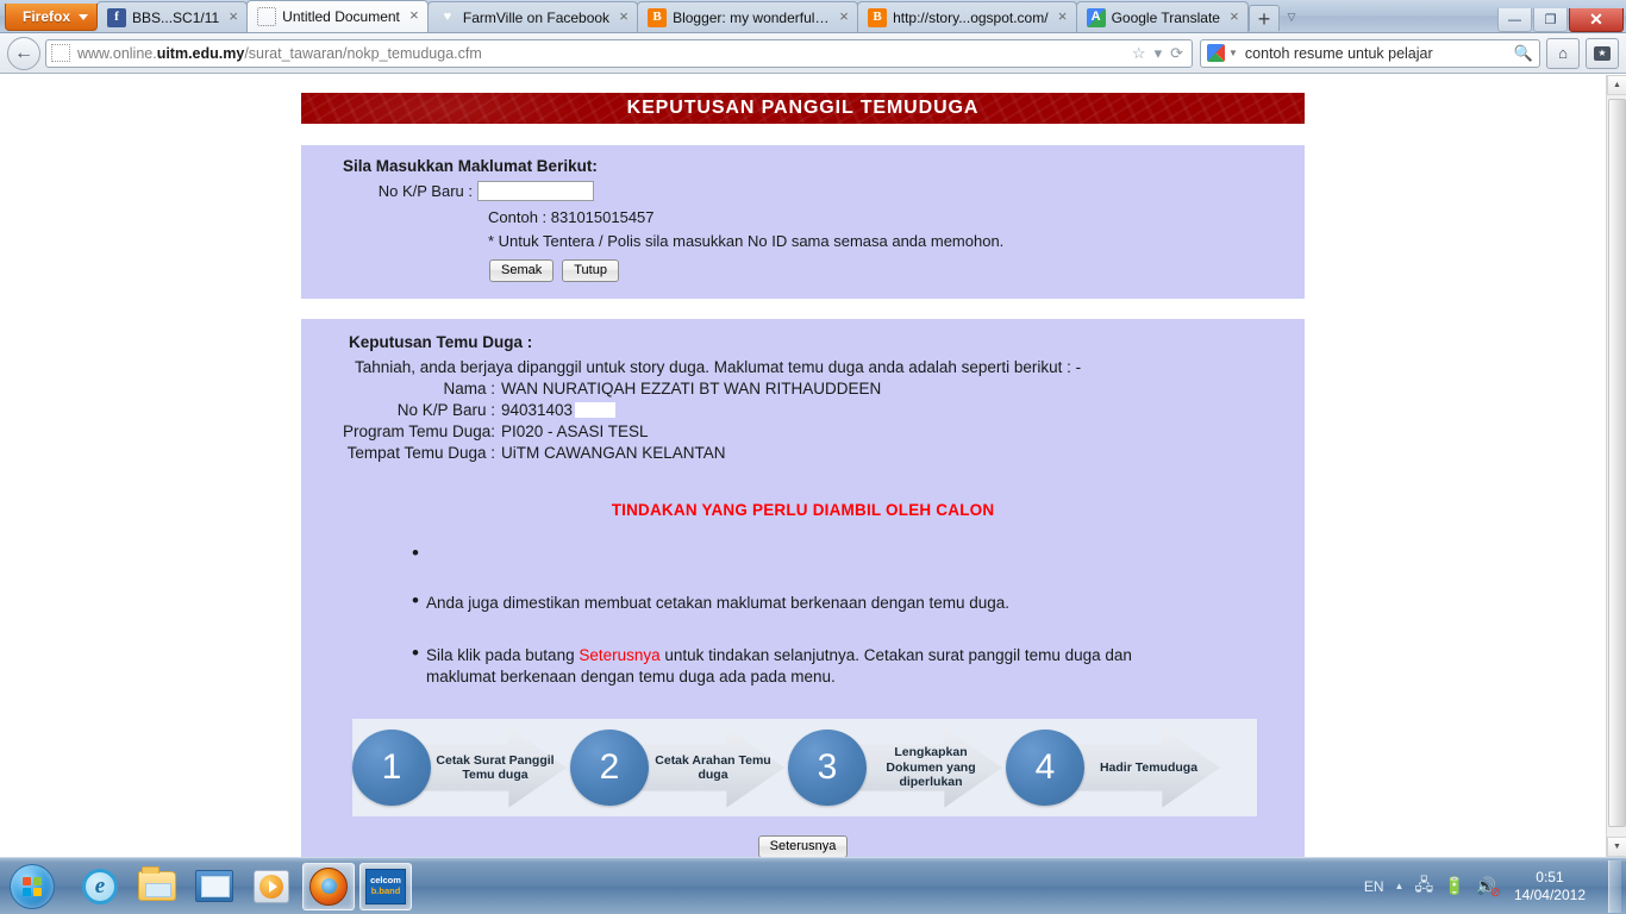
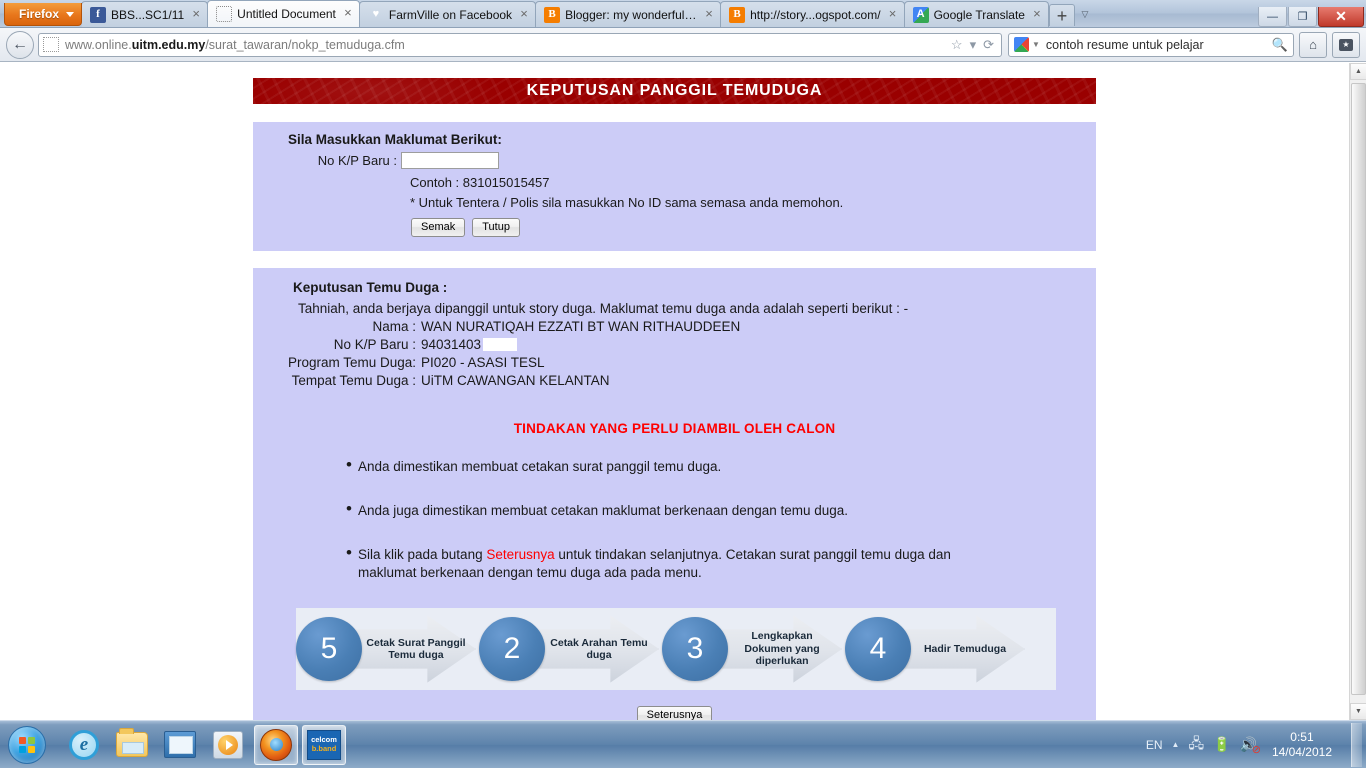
  Firefox
  f
  BBS...SC1/11
  ×
  Untitled Document
  ×
  ♥
  FarmVille on Facebook
  ×
  B
  Blogger: my wonderful li.
  ×
  B
  http://story...ogspot.com/
  ×
  A
  Google Translate
  ×
  +
  ▽
  —
  ❐
  ✕
  ←
  www.online.uitm.edu.my/surat_tawaran/nokp_temuduga.cfm
  ☆
  ▾
  ⟳
  ▼
  contoh resume untuk pelajar
  🔍
  ⌂
  ★
  KEPUTUSAN PANGGIL TEMUDUGA
  Sila Masukkan Maklumat Berikut:
  No K/P Baru :
  Contoh : 831015015457
  * Untuk Tentera / Polis sila masukkan No ID sama semasa anda memohon.
  Semak
  Tutup
  Keputusan Temu Duga :
  Tahniah, anda berjaya dipanggil untuk story duga. Maklumat temu duga anda adalah seperti berikut : -
  Nama :
  WAN NURATIQAH EZZATI BT WAN RITHAUDDEEN
  No K/P Baru :
  94031403
  Program Temu Duga:
  PI020 - ASASI TESL
  Tempat Temu Duga :
  UiTM CAWANGAN KELANTAN
  TINDAKAN YANG PERLU DIAMBIL OLEH CALON
  •
+ Anda dimestikan membuat cetakan surat panggil temu duga.
  •
  Anda juga dimestikan membuat cetakan maklumat berkenaan dengan temu duga.
  •
  Sila klik pada butang Seterusnya untuk tindakan selanjutnya. Cetakan surat panggil temu duga dan maklumat berkenaan dengan temu duga ada pada menu.
- 1
+ 5
  Cetak Surat Panggil Temu duga
  2
  Cetak Arahan Temu duga
  3
  Lengkapkan Dokumen yang diperlukan
  4
  Hadir Temuduga
  Seterusnya
  e
  celcom
  b.band
  EN
  ▲
  🖧
  🔋
  🔊
  0:51
  14/04/2012
